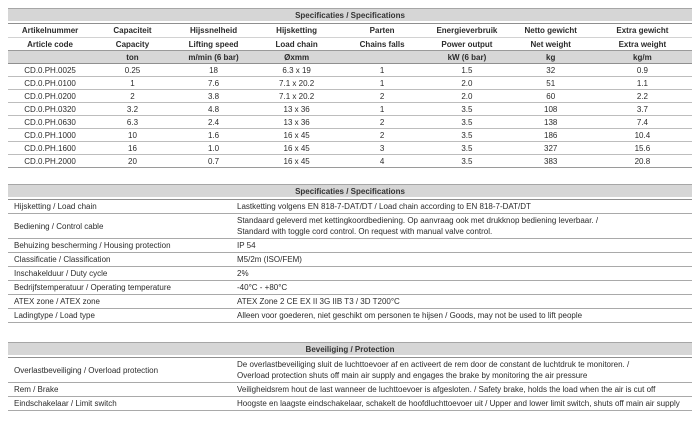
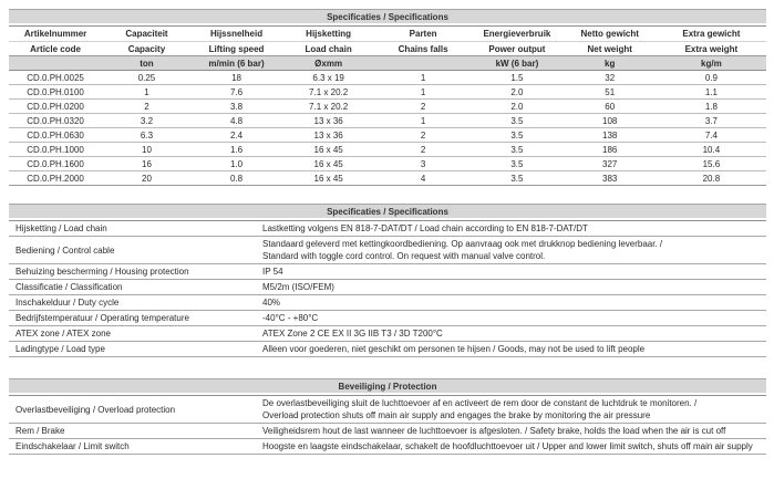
  Specificaties / Specifications
  Artikelnummer	Capaciteit	Hijssnelheid	Hijsketting	Parten	Energieverbruik	Netto gewicht	Extra gewicht
  Article code	Capacity	Lifting speed	Load chain	Chains falls	Power output	Net weight	Extra weight
  	ton	m/min (6 bar)	Øxmm		kW (6 bar)	kg	kg/m
  CD.0.PH.0025	0.25	18	6.3 x 19	1	1.5	32	0.9
  CD.0.PH.0100	1	7.6	7.1 x 20.2	1	2.0	51	1.1
- CD.0.PH.0200	2	3.8	7.1 x 20.2	2	2.0	60	2.2
+ CD.0.PH.0200	2	3.8	7.1 x 20.2	2	2.0	60	1.8
  CD.0.PH.0320	3.2	4.8	13 x 36	1	3.5	108	3.7
  CD.0.PH.0630	6.3	2.4	13 x 36	2	3.5	138	7.4
  CD.0.PH.1000	10	1.6	16 x 45	2	3.5	186	10.4
  CD.0.PH.1600	16	1.0	16 x 45	3	3.5	327	15.6
- CD.0.PH.2000	20	0.7	16 x 45	4	3.5	383	20.8
+ CD.0.PH.2000	20	0.8	16 x 45	4	3.5	383	20.8
  Specificaties / Specifications
  Hijsketting / Load chain	Lastketting volgens EN 818-7-DAT/DT / Load chain according to EN 818-7-DAT/DT
  Bediening / Control cable	Standaard geleverd met kettingkoordbediening. Op aanvraag ook met drukknop bediening leverbaar. / Standard with toggle cord control. On request with manual valve control.
  Behuizing bescherming / Housing protection	IP 54
  Classificatie / Classification	M5/2m (ISO/FEM)
- Inschakelduur / Duty cycle	2%
+ Inschakelduur / Duty cycle	40%
  Bedrijfstemperatuur / Operating temperature	-40°C - +80°C
  ATEX zone / ATEX zone	ATEX Zone 2 CE EX II 3G IIB T3 / 3D T200°C
  Ladingtype / Load type	Alleen voor goederen, niet geschikt om personen te hijsen / Goods, may not be used to lift people
  Beveiliging / Protection
  Overlastbeveiliging / Overload protection	De overlastbeveiliging sluit de luchttoevoer af en activeert de rem door de constant de luchtdruk te monitoren. / Overload protection shuts off main air supply and engages the brake by monitoring the air pressure
  Rem / Brake	Veiligheidsrem hout de last wanneer de luchttoevoer is afgesloten. / Safety brake, holds the load when the air is cut off
  Eindschakelaar / Limit switch	Hoogste en laagste eindschakelaar, schakelt de hoofdluchttoevoer uit / Upper and lower limit switch, shuts off main air supply
